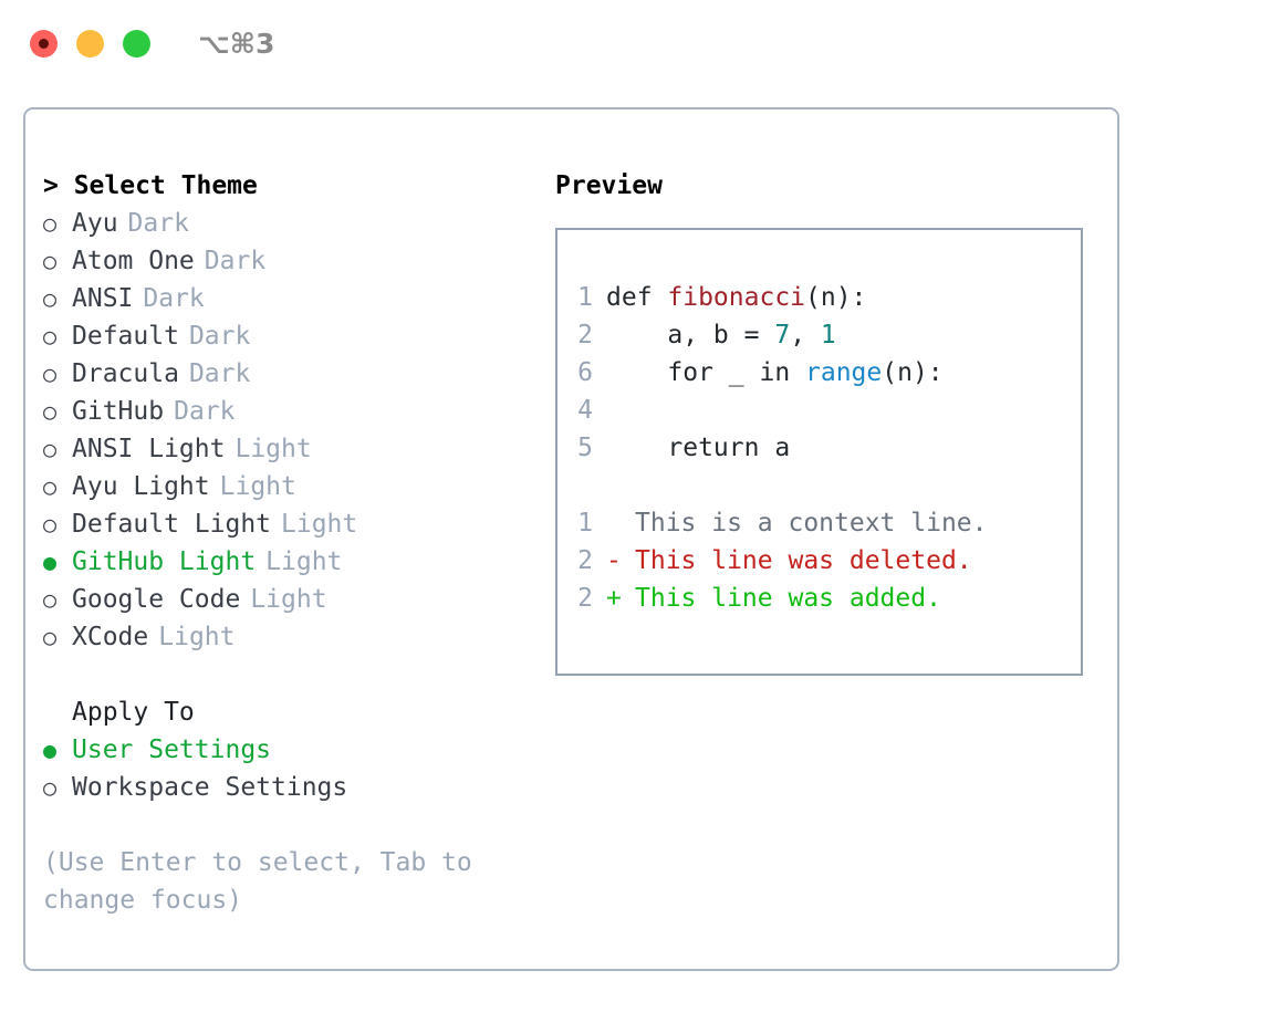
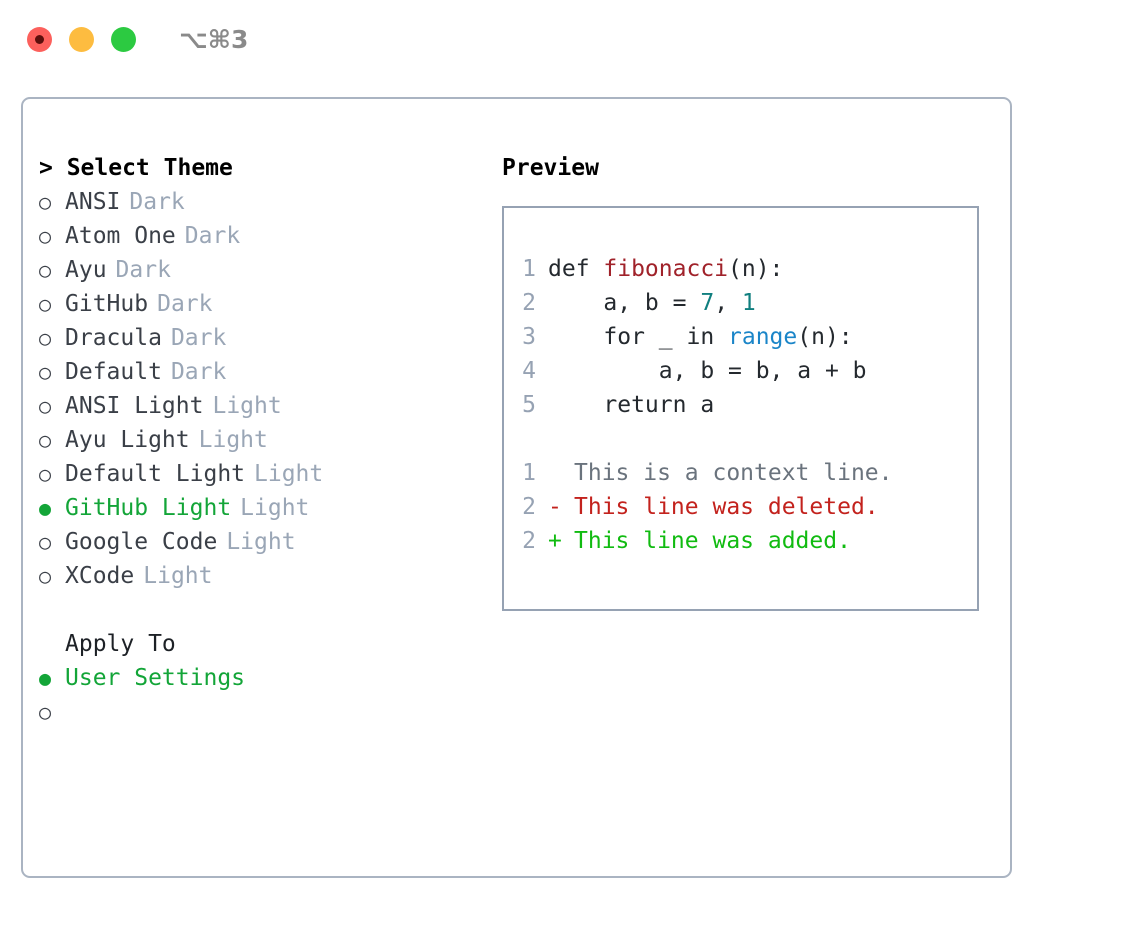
  ⌥⌘3
  > Select Theme
  ○
- Ayu
+ ANSI
  Dark
  ○
  Atom One
  Dark
  ○
- ANSI
+ Ayu
  Dark
  ○
- Default
+ GitHub
  Dark
  ○
  Dracula
  Dark
  ○
- GitHub
+ Default
  Dark
  ○
  ANSI Light
  Light
  ○
  Ayu Light
  Light
  ○
  Default Light
  Light
  ●
  GitHub Light
  Light
  ○
  Google Code
  Light
  ○
  XCode
  Light
  Apply To
  ●
  User Settings
  ○
- Workspace Settings
- (Use Enter to select, Tab to change focus)
  Preview
  1
  def fibonacci(n):
  2
  a, b = 7, 1
- 6
+ 3
  for _ in range(n):
  4
+ a, b = b, a + b
  5
  return a
  1
  This is a context line.
  2
  -
  This line was deleted.
  2
  +
  This line was added.
